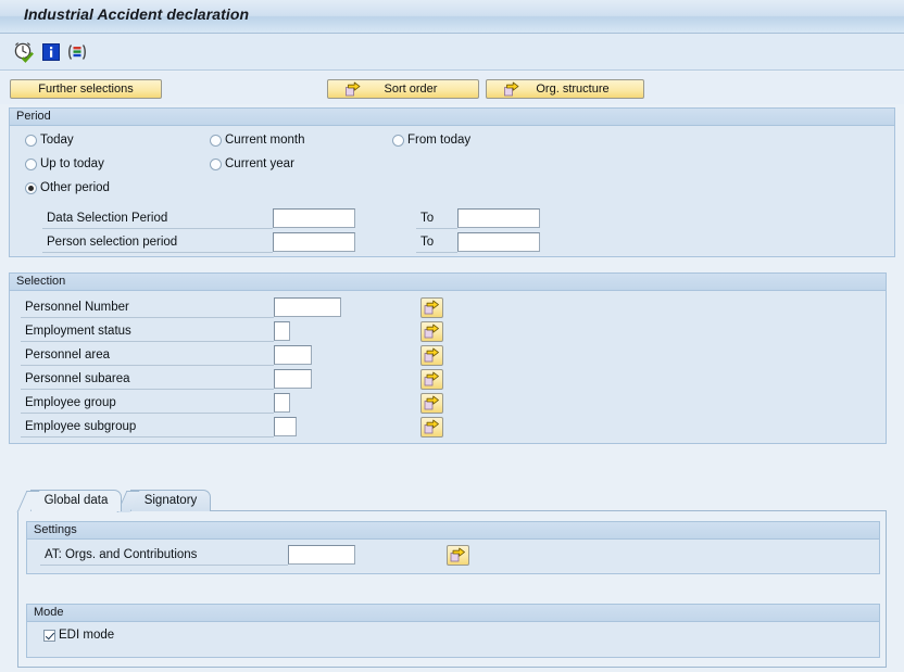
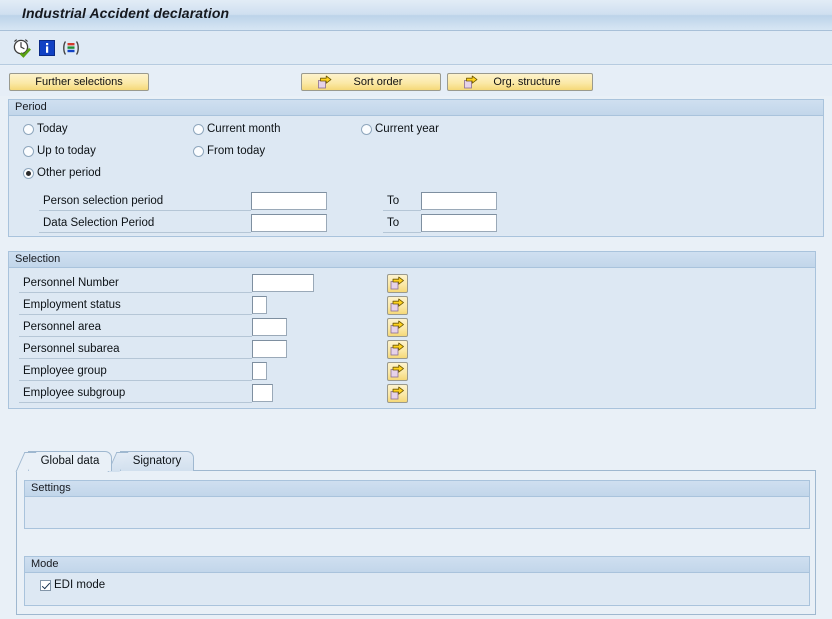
  Industrial Accident declaration
  Further selections
  Sort order
  Org. structure
  Period
  Today
  Current month
- From today
+ Current year
  Up to today
- Current year
+ From today
  Other period
- Data Selection Period
+ Person selection period
  To
- Person selection period
+ Data Selection Period
  To
  Selection
  Personnel Number
  Employment status
  Personnel area
  Personnel subarea
  Employee group
  Employee subgroup
  Global data
  Signatory
  Settings
- AT: Orgs. and Contributions
  Mode
  EDI mode
